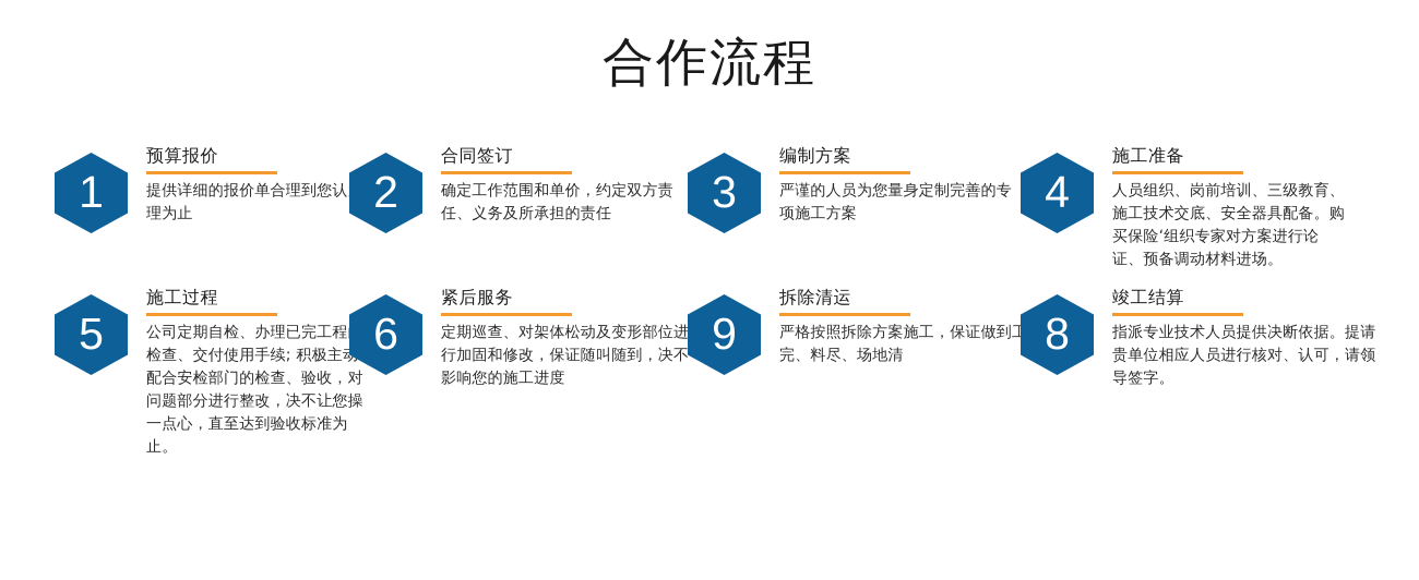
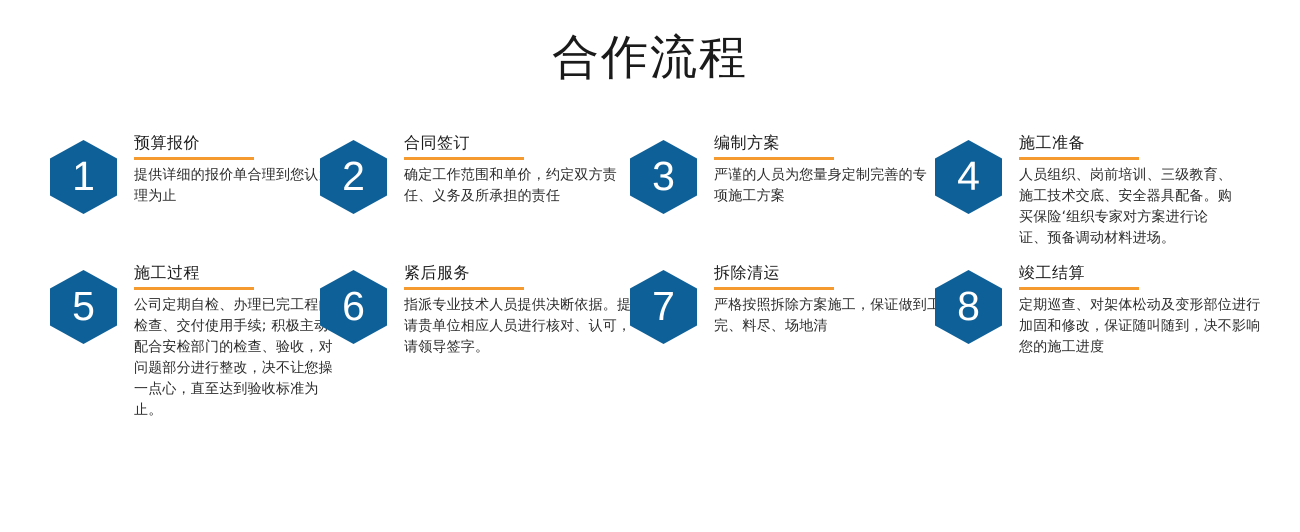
  合作流程
  1
  预算报价
  提供详细的报价单合理到您认理为止
  2
  合同签订
  确定工作范围和单价，约定双方责任、义务及所承担的责任
  3
  编制方案
  严谨的人员为您量身定制完善的专项施工方案
  4
  施工准备
  人员组织、岗前培训、三级教育、施工技术交底、安全器具配备。购买保险‘组织专家对方案进行论证、预备调动材料进场。
  5
  施工过程
  公司定期自检、办理已完工程检查、交付使用手续; 积极主配合安检部门的检查、验收，对问题部分进行整改，决不让您操一点心，直至达到验收标准为止。
  6
  紧后服务
- 定期巡查、对架体松动及变形部位进行加固和修改，保证随叫随到，决不影响您的施工进度
+ 指派专业技术人员提供决断依据。提请贵单位相应人员进行核对、认可，请领导签字。
- 9
+ 7
  拆除清运
  严格按照拆除方案施工，保证做到工完、料尽、场地清
  8
  竣工结算
- 指派专业技术人员提供决断依据。提请贵单位相应人员进行核对、认可，请领导签字。
+ 定期巡查、对架体松动及变形部位进行加固和修改，保证随叫随到，决不影响您的施工进度
